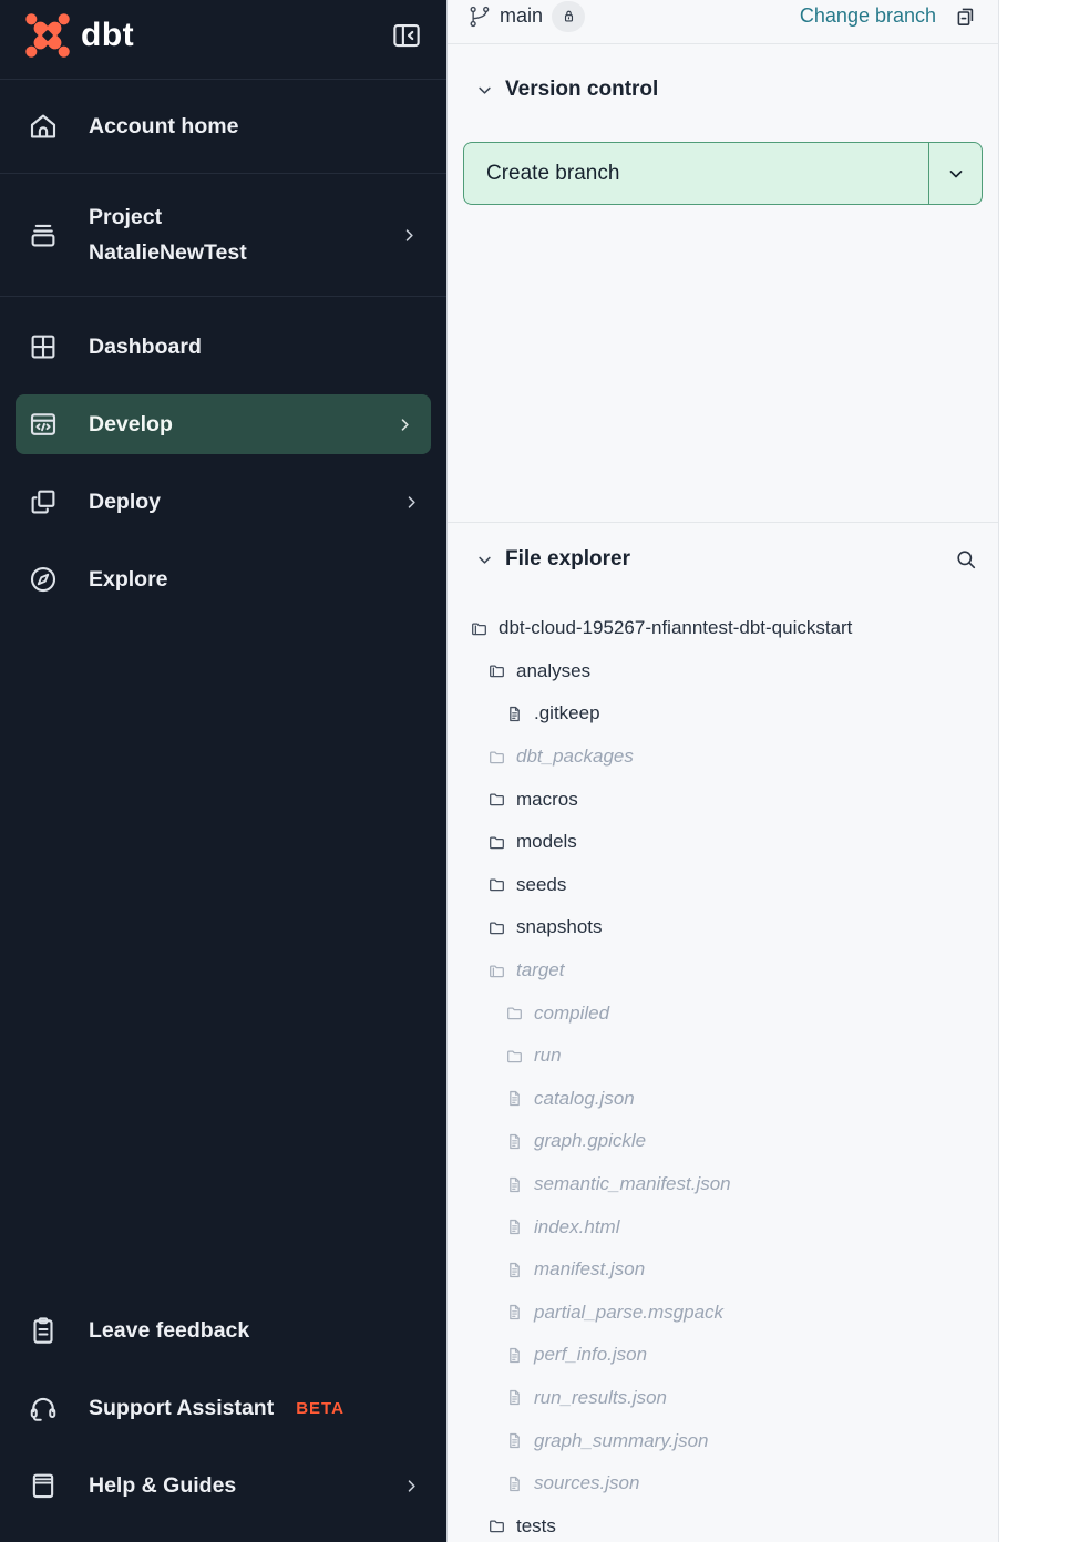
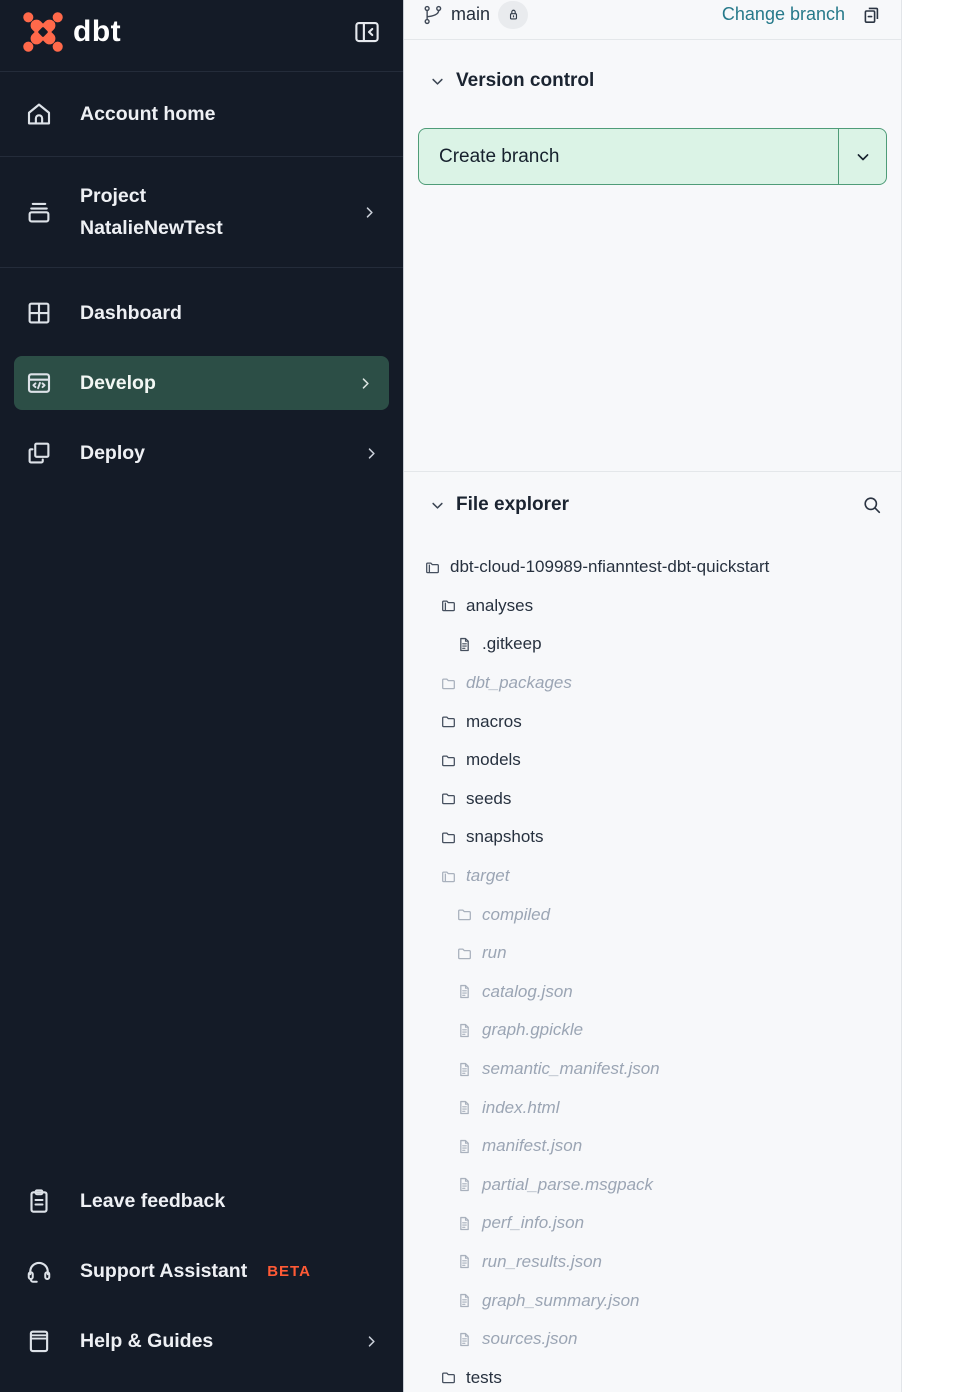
  dbt
  Account home
  Project
  NatalieNewTest
  Dashboard
  Develop
  Deploy
- Explore
  Leave feedback
  Support Assistant
  BETA
  Help & Guides
  main
  Change branch
  Version control
  Create branch
  File explorer
- dbt-cloud-195267-nfianntest-dbt-quickstart
+ dbt-cloud-109989-nfianntest-dbt-quickstart
  analyses
  .gitkeep
  dbt_packages
  macros
  models
  seeds
  snapshots
  target
  compiled
  run
  catalog.json
  graph.gpickle
  semantic_manifest.json
  index.html
  manifest.json
  partial_parse.msgpack
  perf_info.json
  run_results.json
  graph_summary.json
  sources.json
  tests
